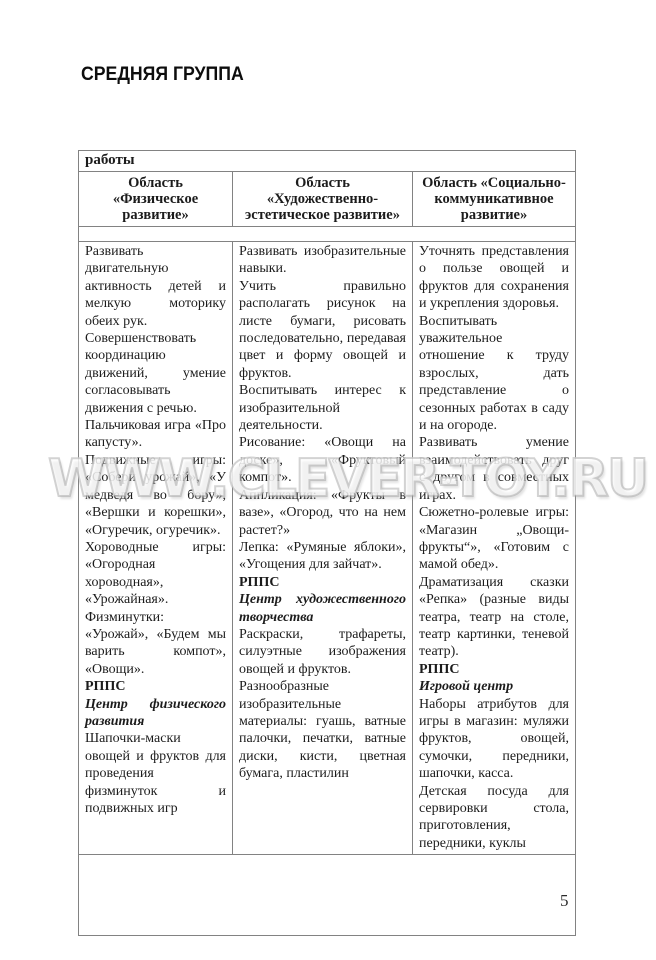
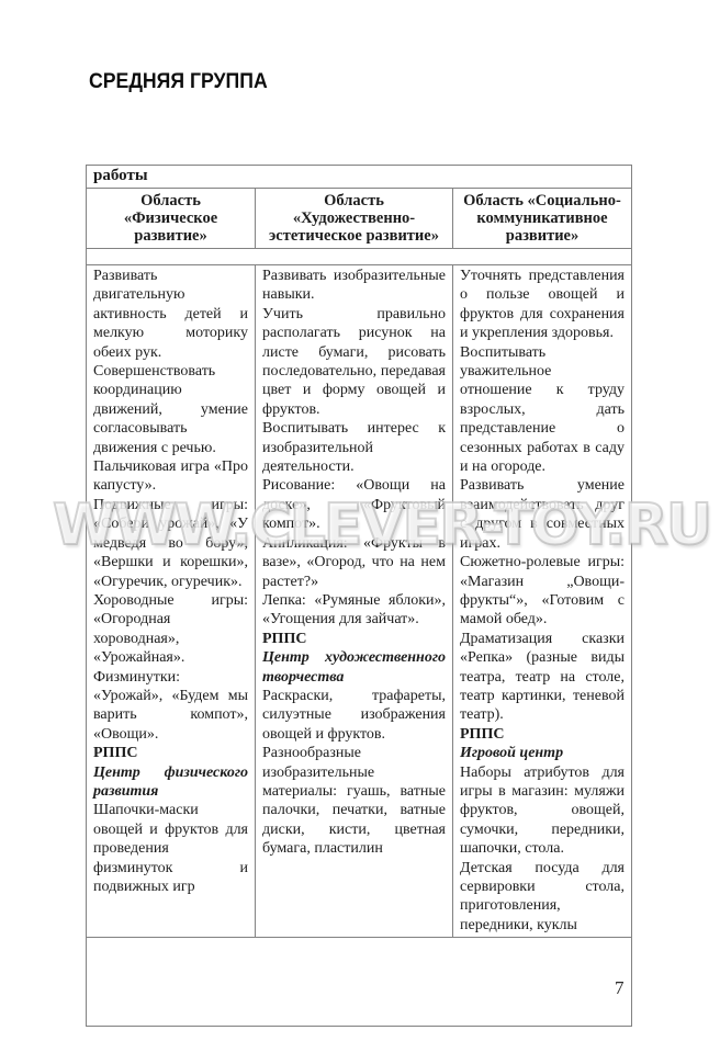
  СРЕДНЯЯ ГРУППА
  работы
  Область «Физическое развитие»	Область «Художественно-эстетическое развитие»	Область «Социально-коммуникативное развитие»
- Развивать двигательную активность детей и мелкую моторику обеих рук. Совершенствовать координацию движений, умение согласовывать движения с речью. Пальчиковая игра «Про капусту». Подвижные игры: «Собери урожай», «У медведя во бору», «Вершки и корешки», «Огуречик, огуречик». Хороводные игры: «Огородная хороводная», «Урожайная». Физминутки: «Урожай», «Будем мы варить компот», «Овощи». РППС Центр физического развития Шапочки-маски овощей и фруктов для проведения физминуток и подвижных игр	Развивать изобразительные навыки. Учить правильно располагать рисунок на листе бумаги, рисовать последовательно, передавая цвет и форму овощей и фруктов. Воспитывать интерес к изобразительной деятельности. Рисование: «Овощи на доске», «Фруктовый компот». Аппликация: «Фрукты в вазе», «Огород, что на нем растет?» Лепка: «Румяные яблоки», «Угощения для зайчат». РППС Центр художественного творчества Раскраски, трафареты, силуэтные изображения овощей и фруктов. Разнообразные изобразительные материалы: гуашь, ватные палочки, печатки, ватные диски, кисти, цветная бумага, пластилин	Уточнять представления о пользе овощей и фруктов для сохранения и укрепления здоровья. Воспитывать уважительное отношение к труду взрослых, дать представление о сезонных работах в саду и на огороде. Развивать умение взаимодействовать друг с другом в совместных играх. Сюжетно-ролевые игры: «Магазин „Овощи-фрукты“», «Готовим с мамой обед». Драматизация сказки «Репка» (разные виды театра, театр на столе, театр картинки, теневой театр). РППС Игровой центр Наборы атрибутов для игры в магазин: муляжи фруктов, овощей, сумочки, передники, шапочки, касса. Детская посуда для сервировки стола, приготовления, передники, куклы
+ Развивать двигательную активность детей и мелкую моторику обеих рук. Совершенствовать координацию движений, умение согласовывать движения с речью. Пальчиковая игра «Про капусту». Подвижные игры: «Собери урожай», «У медведя во бору», «Вершки и корешки», «Огуречик, огуречик». Хороводные игры: «Огородная хороводная», «Урожайная». Физминутки: «Урожай», «Будем мы варить компот», «Овощи». РППС Центр физического развития Шапочки-маски овощей и фруктов для проведения физминуток и подвижных игр	Развивать изобразительные навыки. Учить правильно располагать рисунок на листе бумаги, рисовать последовательно, передавая цвет и форму овощей и фруктов. Воспитывать интерес к изобразительной деятельности. Рисование: «Овощи на доске», «Фруктовый компот». Аппликация: «Фрукты в вазе», «Огород, что на нем растет?» Лепка: «Румяные яблоки», «Угощения для зайчат». РППС Центр художественного творчества Раскраски, трафареты, силуэтные изображения овощей и фруктов. Разнообразные изобразительные материалы: гуашь, ватные палочки, печатки, ватные диски, кисти, цветная бумага, пластилин	Уточнять представления о пользе овощей и фруктов для сохранения и укрепления здоровья. Воспитывать уважительное отношение к труду взрослых, дать представление о сезонных работах в саду и на огороде. Развивать умение взаимодействовать друг с другом в совместных играх. Сюжетно-ролевые игры: «Магазин „Овощи-фрукты“», «Готовим с мамой обед». Драматизация сказки «Репка» (разные виды театра, театр на столе, театр картинки, теневой театр). РППС Игровой центр Наборы атрибутов для игры в магазин: муляжи фруктов, овощей, сумочки, передники, шапочки, стола. Детская посуда для сервировки стола, приготовления, передники, куклы
  WWW.CLEVER-TOY.RU
- 5
+ 7
